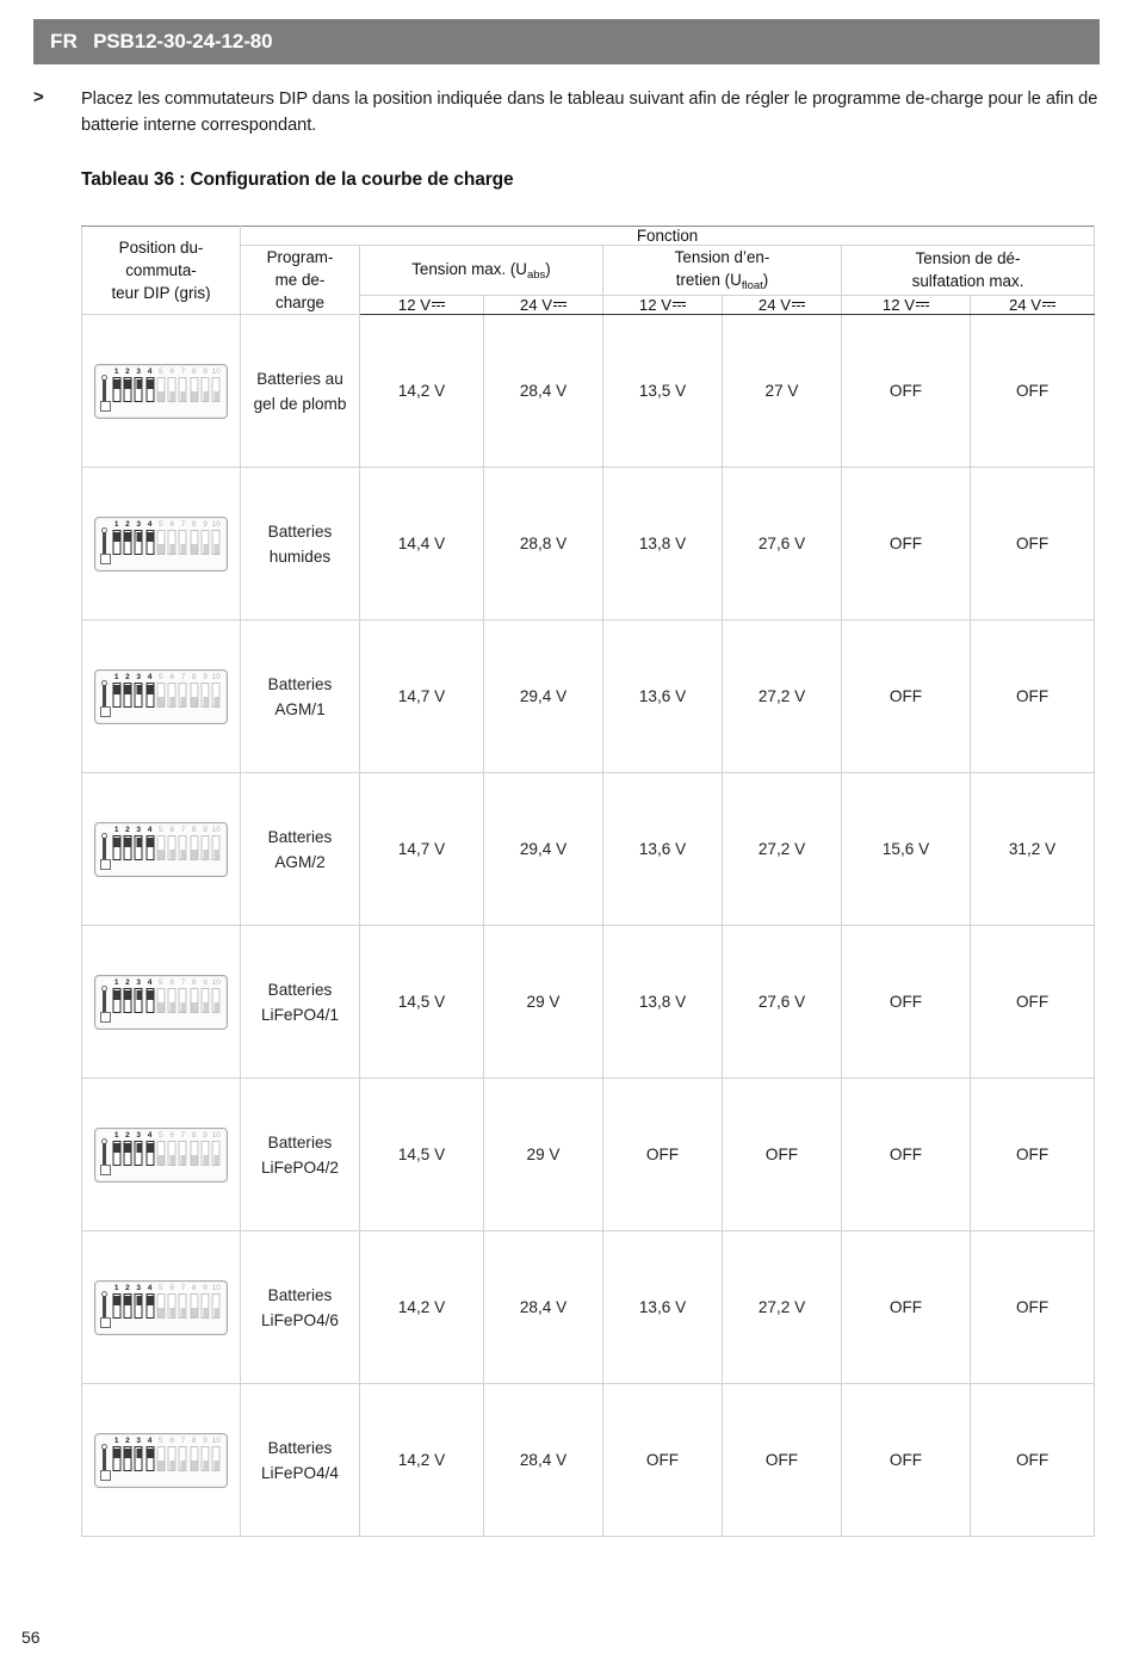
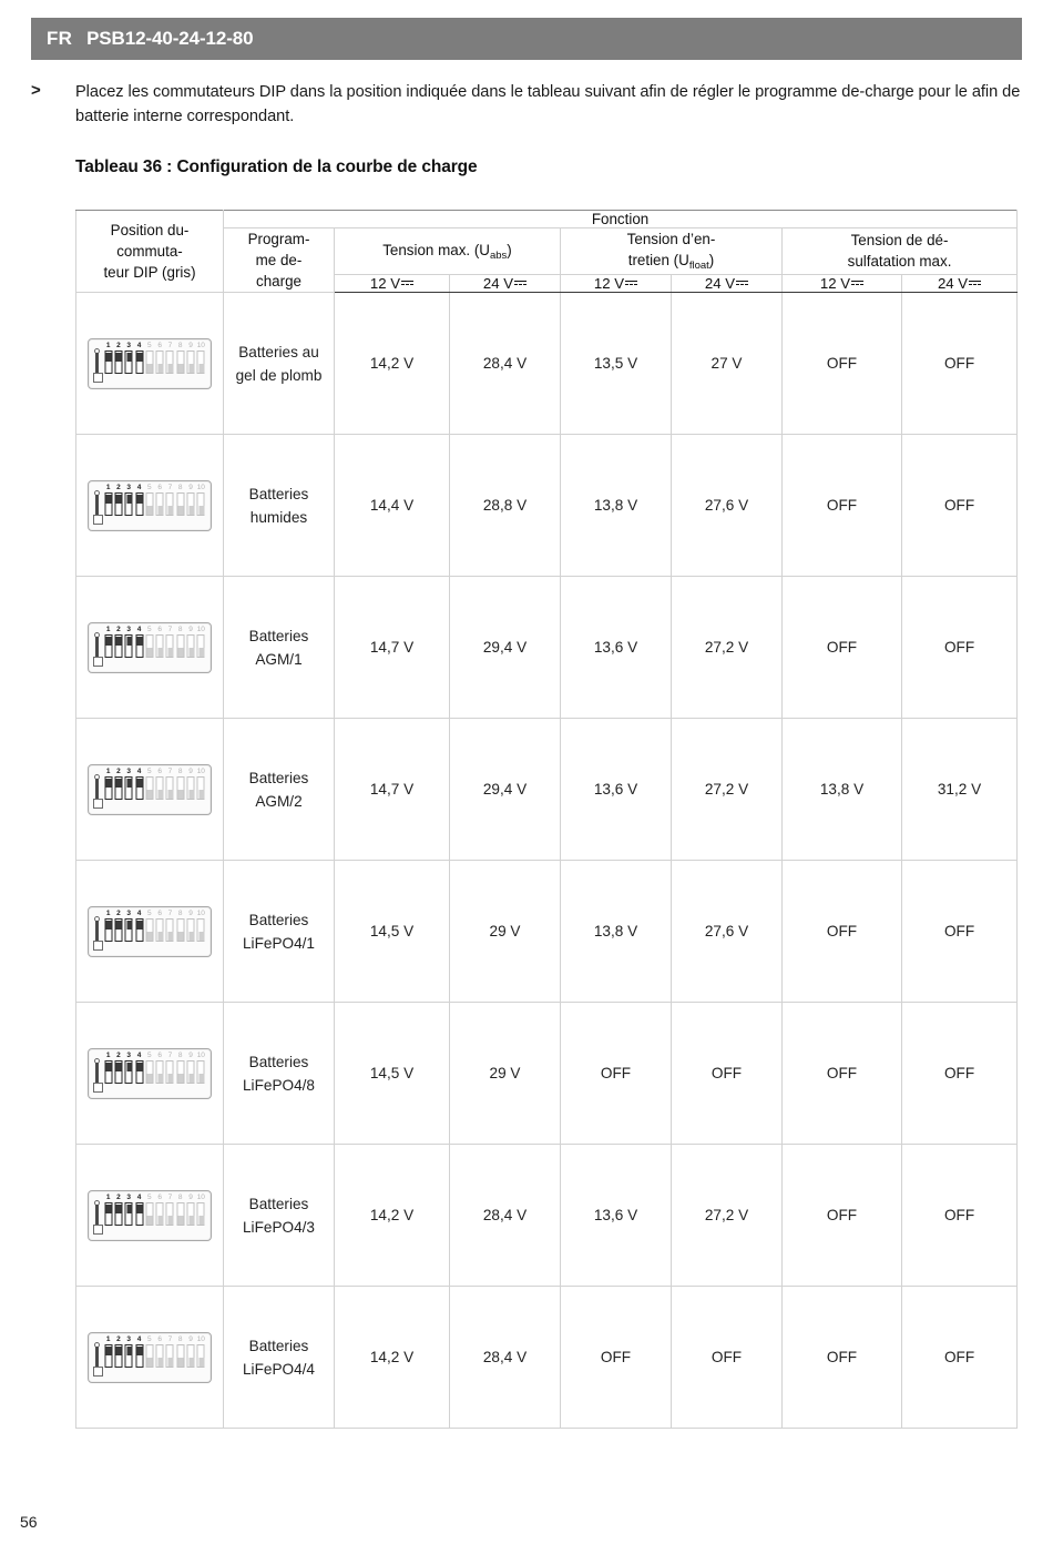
  FR
- PSB12-30-24-12-80
+ PSB12-40-24-12-80
  >
  Placez les commutateurs DIP dans la position indiquée dans le tableau suivant afin de régler le programme de-charge pour le afin de batterie interne correspondant.
  Tableau 36 : Configuration de la courbe de charge
  Position du- commuta- teur DIP (gris)	Fonction
  Program- me de- charge	Tension max. (Uabs)	Tension d’en- tretien (Ufloat)	Tension de dé- sulfatation max.
  12 V	24 V	12 V	24 V	12 V	24 V
  	Batteries augel de plomb	14,2 V	28,4 V	13,5 V	27 V	OFF	OFF
  	Batterieshumides	14,4 V	28,8 V	13,8 V	27,6 V	OFF	OFF
  	BatteriesAGM/1	14,7 V	29,4 V	13,6 V	27,2 V	OFF	OFF
- 	BatteriesAGM/2	14,7 V	29,4 V	13,6 V	27,2 V	15,6 V	31,2 V
+ 	BatteriesAGM/2	14,7 V	29,4 V	13,6 V	27,2 V	13,8 V	31,2 V
  	BatteriesLiFePO4/1	14,5 V	29 V	13,8 V	27,6 V	OFF	OFF
- 	BatteriesLiFePO4/2	14,5 V	29 V	OFF	OFF	OFF	OFF
+ 	BatteriesLiFePO4/8	14,5 V	29 V	OFF	OFF	OFF	OFF
- 	BatteriesLiFePO4/6	14,2 V	28,4 V	13,6 V	27,2 V	OFF	OFF
+ 	BatteriesLiFePO4/3	14,2 V	28,4 V	13,6 V	27,2 V	OFF	OFF
  	BatteriesLiFePO4/4	14,2 V	28,4 V	OFF	OFF	OFF	OFF
  56
